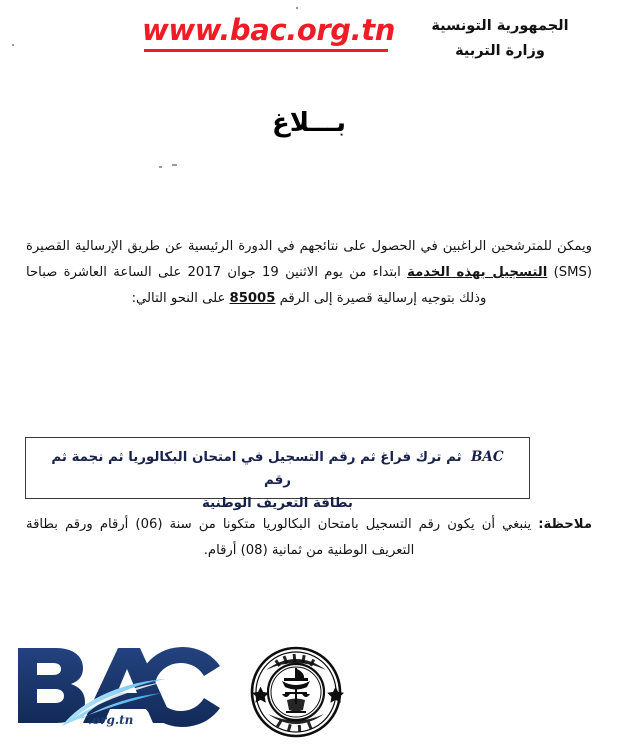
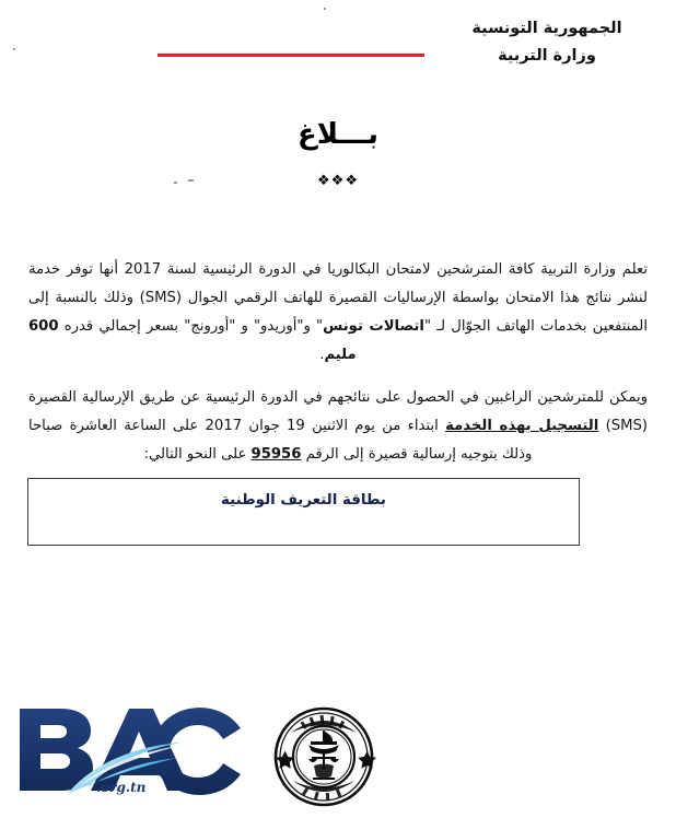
- www.bac.org.tn
  الجمهورية التونسية
  وزارة التربية
  بـــلاغ
+ ❖❖❖
+ تعلم وزارة التربية كافة المترشحين لامتحان البكالوريا في الدورة الرئيسية لسنة 2017 أنها توفر خدمة لنشر نتائج هذا الامتحان بواسطة الإرساليات القصيرة للهاتف الرقمي الجوال (SMS) وذلك بالنسبة إلى المنتفعين بخدمات الهاتف الجوّال لـ "اتصالات تونس" و"أوريدو" و "أورونج" بسعر إجمالي قدره 600 مليم.
- ويمكن للمترشحين الراغبين في الحصول على نتائجهم في الدورة الرئيسية عن طريق الإرسالية القصيرة (SMS) التسجيل بهذه الخدمة ابتداء من يوم الاثنين 19 جوان 2017 على الساعة العاشرة صباحا وذلك بتوجيه إرسالية قصيرة إلى الرقم 85005 على النحو التالي:
+ ويمكن للمترشحين الراغبين في الحصول على نتائجهم في الدورة الرئيسية عن طريق الإرسالية القصيرة (SMS) التسجيل بهذه الخدمة ابتداء من يوم الاثنين 19 جوان 2017 على الساعة العاشرة صباحا وذلك بتوجيه إرسالية قصيرة إلى الرقم 95956 على النحو التالي:
- BAC ثم ترك فراغ ثم رقم التسجيل في امتحان البكالوريا ثم نجمة ثم رقم
  بطاقة التعريف الوطنية
- ملاحظة: ينبغي أن يكون رقم التسجيل بامتحان البكالوريا متكونا من سنة (06) أرقام ورقم بطاقة التعريف الوطنية من ثمانية (08) أرقام.
  .org.tn
